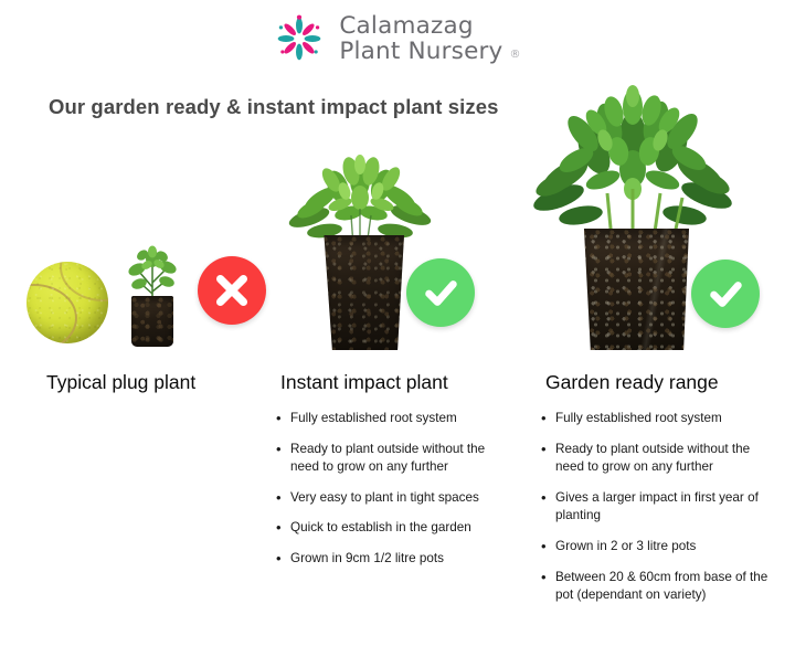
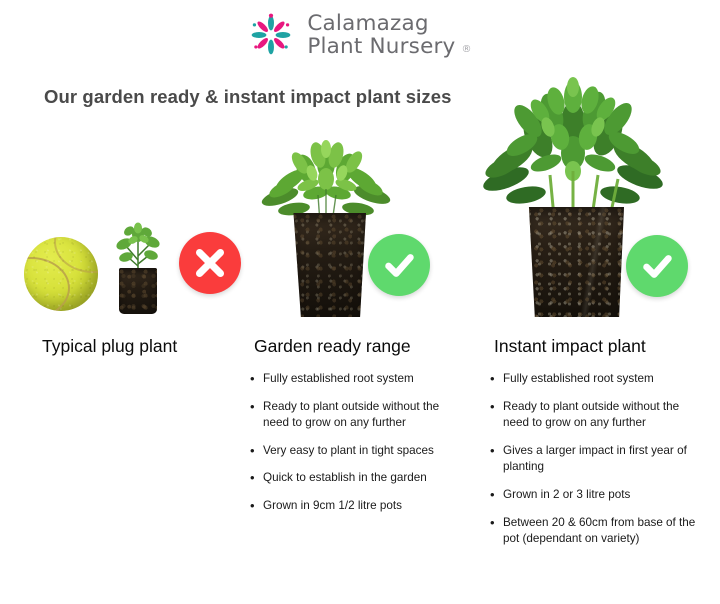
  Calamazag
  Plant Nursery
  ®
  Our garden ready & instant impact plant sizes
  Typical plug plant
- Instant impact plant
+ Garden ready range
  Fully established root system
  Ready to plant outside without the need to grow on any further
  Very easy to plant in tight spaces
  Quick to establish in the garden
  Grown in 9cm 1/2 litre pots
- Garden ready range
+ Instant impact plant
  Fully established root system
  Ready to plant outside without the need to grow on any further
  Gives a larger impact in first year of planting
  Grown in 2 or 3 litre pots
  Between 20 & 60cm from base of the pot (dependant on variety)
